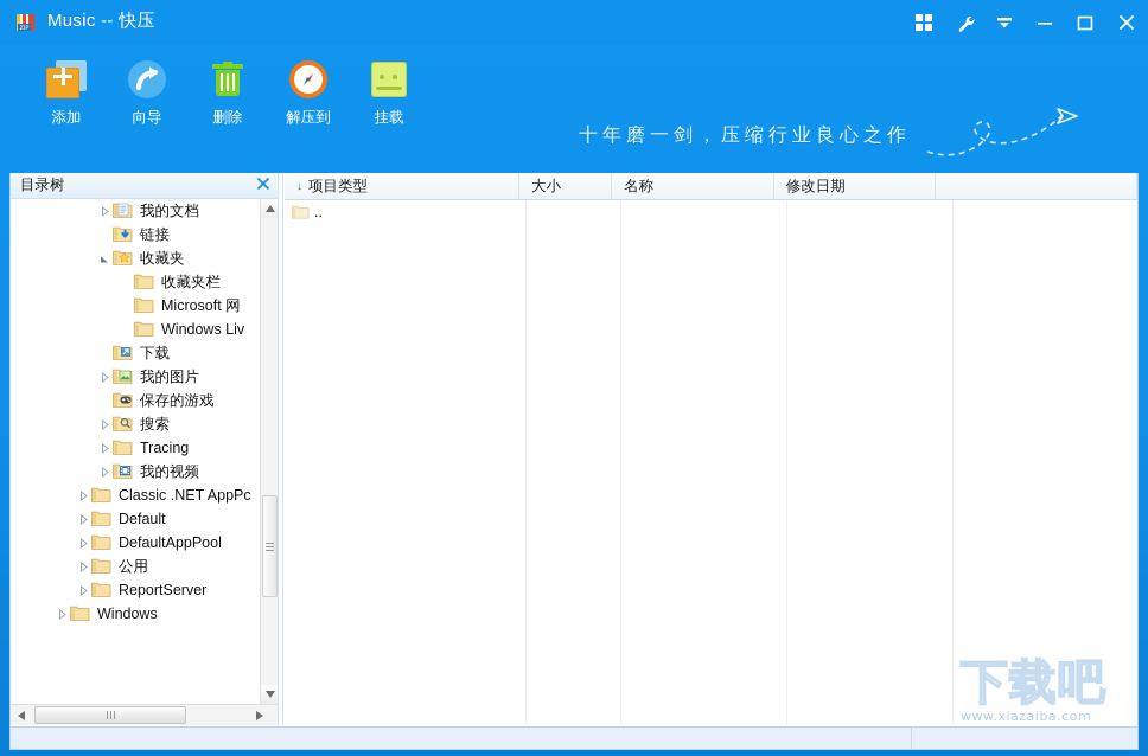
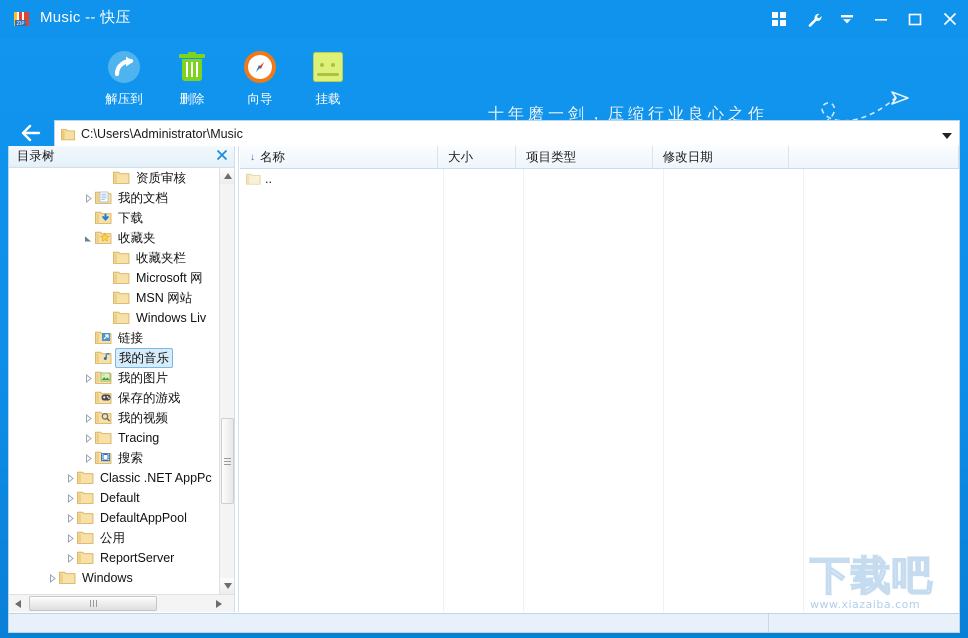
  Music -- 快压
- 添加
- 向导
+ 解压到
  删除
- 解压到
+ 向导
  挂载
  十年磨一剑，压缩行业良心之作
+ C:\Users\Administrator\Music
  目录树
+ 资质审核
  我的文档
- 链接
+ 下载
  收藏夹
  收藏夹栏
  Microsoft 网
+ MSN 网站
  Windows Liv
- 下载
+ 链接
+ 我的音乐
  我的图片
  保存的游戏
- 搜索
+ 我的视频
  Tracing
- 我的视频
+ 搜索
  Classic .NET AppPc
  Default
  DefaultAppPool
  公用
  ReportServer
  Windows
  ↓
- 项目类型
+ 名称
  大小
- 名称
+ 项目类型
  修改日期
  ..
  下载吧
  www.xiazaiba.com
